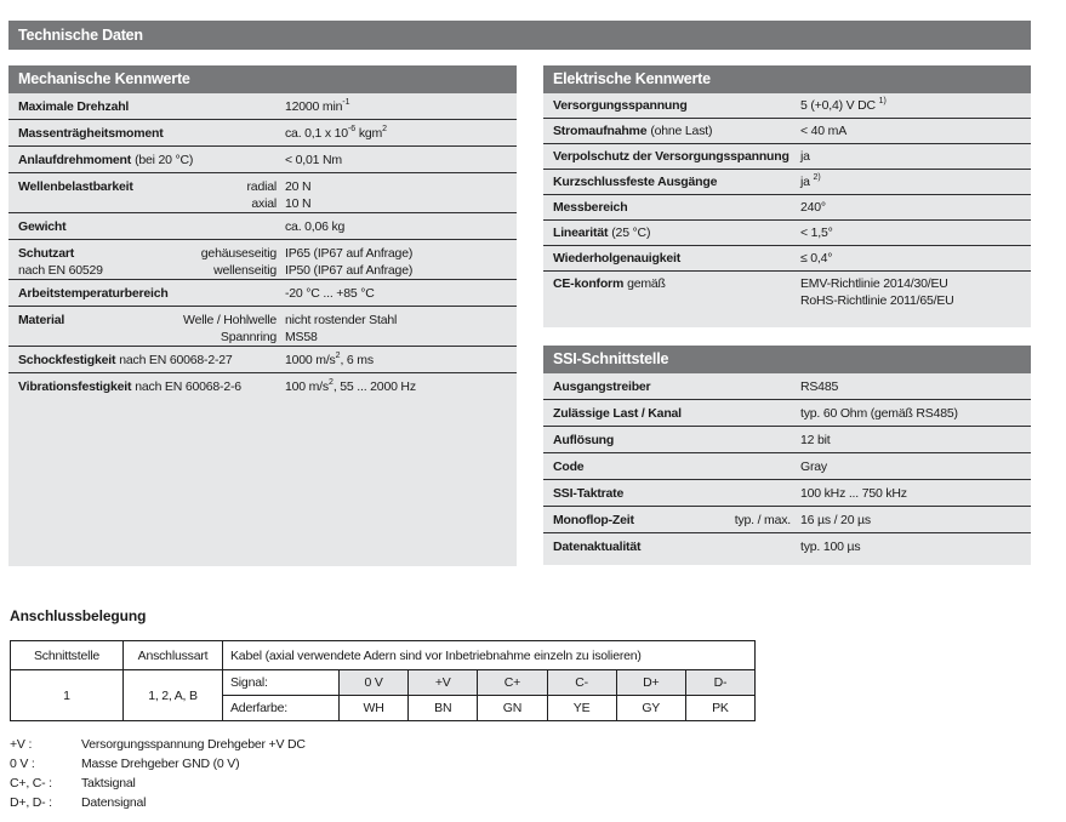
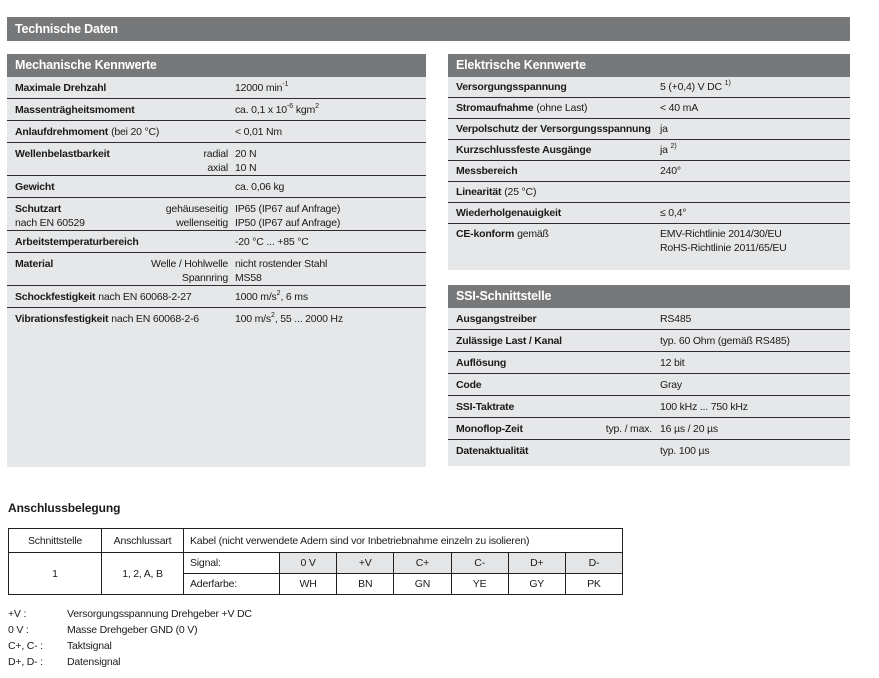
  Technische Daten
  Mechanische Kennwerte
  Maximale Drehzahl
  12000 min
  Massenträgheitsmoment
  ca. 0,1 x 10 kgm
  Anlaufdrehmoment (bei 20 °C)
  < 0,01 Nm
  Wellenbelastbarkeit
  radial
  axial
  20 N
  10 N
  Gewicht
  ca. 0,06 kg
  Schutzart
  nach EN 60529
  gehäuseseitig
  wellenseitig
  IP65 (IP67 auf Anfrage)
  IP50 (IP67 auf Anfrage)
  Arbeitstemperaturbereich
  -20 °C ... +85 °C
  Material
  Welle / Hohlwelle
  Spannring
  nicht rostender Stahl
  MS58
  Schockfestigkeit nach EN 60068-2-27
  1000 m/s , 6 ms
  Vibrationsfestigkeit nach EN 60068-2-6
  100 m/s , 55 ... 2000 Hz
  Elektrische Kennwerte
  Versorgungsspannung
  5 (+0,4) V DC
  Stromaufnahme (ohne Last)
  < 40 mA
  Verpolschutz der Versorgungsspannung
  ja
  Kurzschlussfeste Ausgänge
  Messbereich
  240°
  Linearität (25 °C)
- < 1,5°
  Wiederholgenauigkeit
  ≤ 0,4°
  CE-konform gemäß
  EMV-Richtlinie 2014/30/EU
  RoHS-Richtlinie 2011/65/EU
  SSI-Schnittstelle
  Ausgangstreiber
  RS485
  Zulässige Last / Kanal
  typ. 60 Ohm (gemäß RS485)
  Auflösung
  12 bit
  Code
  Gray
  SSI-Taktrate
  100 kHz ... 750 kHz
  Monoflop-Zeit
  typ. / max.
  16 µs / 20 µs
  Datenaktualität
  typ. 100 µs
  Anschlussbelegung
  Schnittstelle
  Anschlussart
- Kabel (axial verwendete Adern sind vor Inbetriebnahme einzeln zu isolieren)
+ Kabel (nicht verwendete Adern sind vor Inbetriebnahme einzeln zu isolieren)
  1
  1, 2, A, B
  Signal:
  0 V
  +V
  C+
  C-
  D+
  D-
  Aderfarbe:
  WH
  BN
  GN
  YE
  GY
  PK
  +V :
  Versorgungsspannung Drehgeber +V DC
  0 V :
  Masse Drehgeber GND (0 V)
  C+, C- :
  Taktsignal
  D+, D- :
  Datensignal
